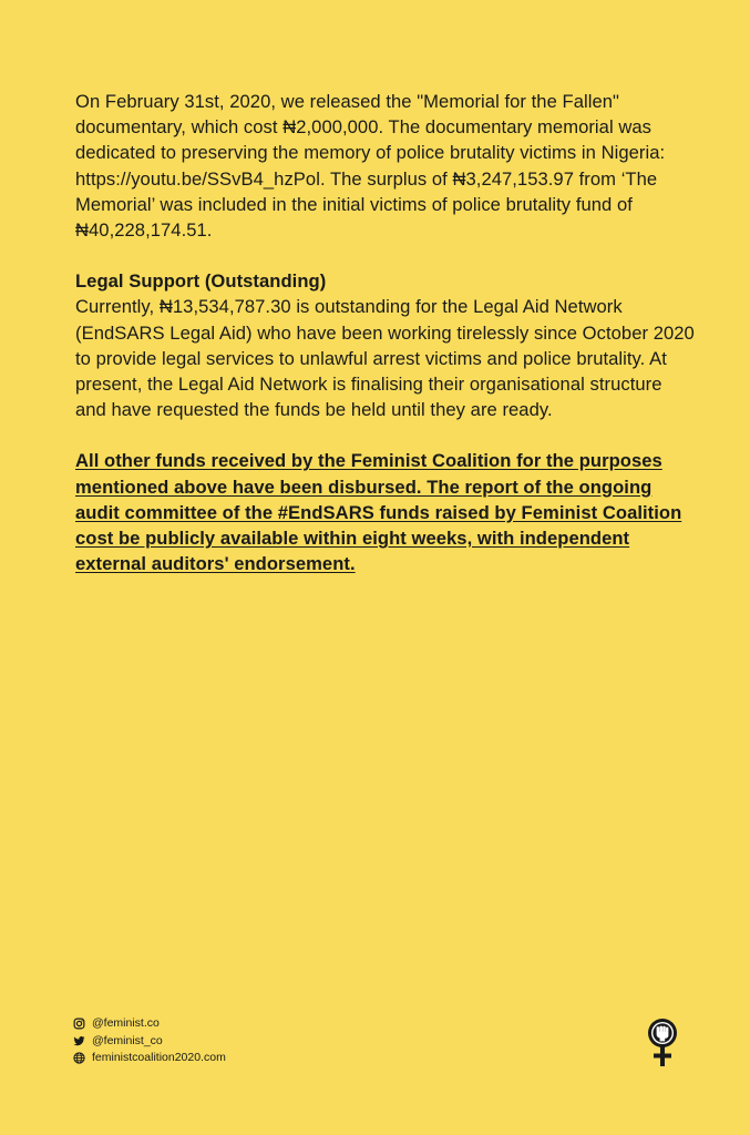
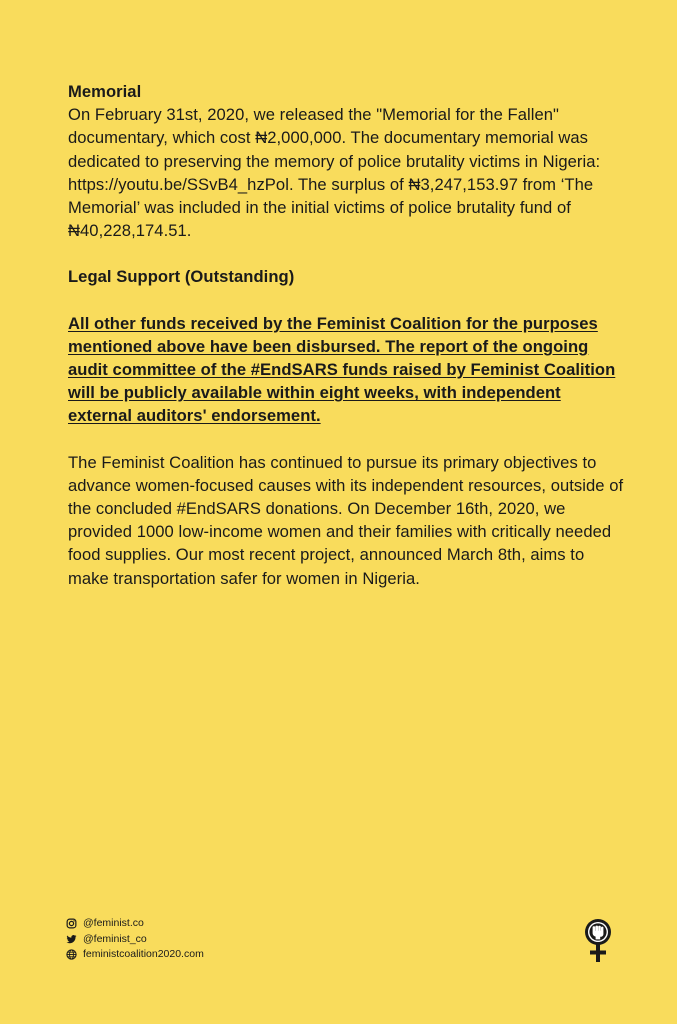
+ Memorial
  On February 31st, 2020, we released the "Memorial for the Fallen" documentary, which cost ₦2,000,000. The documentary memorial was dedicated to preserving the memory of police brutality victims in Nigeria: https://youtu.be/SSvB4_hzPol. The surplus of ₦3,247,153.97 from ‘The Memorial’ was included in the initial victims of police brutality fund of ₦40,228,174.51.
  Legal Support (Outstanding)
- Currently, ₦13,534,787.30 is outstanding for the Legal Aid Network (EndSARS Legal Aid) who have been working tirelessly since October 2020 to provide legal services to unlawful arrest victims and police brutality. At present, the Legal Aid Network is finalising their organisational structure and have requested the funds be held until they are ready.
- All other funds received by the Feminist Coalition for the purposes mentioned above have been disbursed. The report of the ongoing audit committee of the #EndSARS funds raised by Feminist Coalition cost be publicly available within eight weeks, with independent external auditors' endorsement.
+ All other funds received by the Feminist Coalition for the purposes mentioned above have been disbursed. The report of the ongoing audit committee of the #EndSARS funds raised by Feminist Coalition will be publicly available within eight weeks, with independent external auditors' endorsement.
+ The Feminist Coalition has continued to pursue its primary objectives to advance women-focused causes with its independent resources, outside of the concluded #EndSARS donations. On December 16th, 2020, we provided 1000 low-income women and their families with critically needed food supplies. Our most recent project, announced March 8th, aims to make transportation safer for women in Nigeria.
  @feminist.co
  @feminist_co
  feministcoalition2020.com
